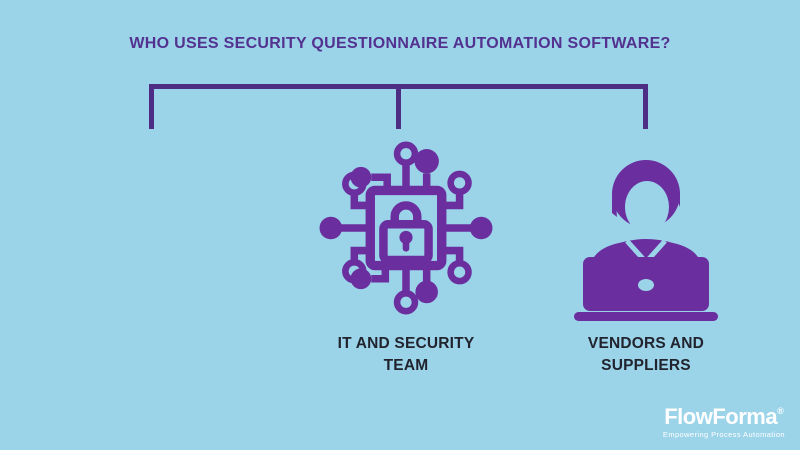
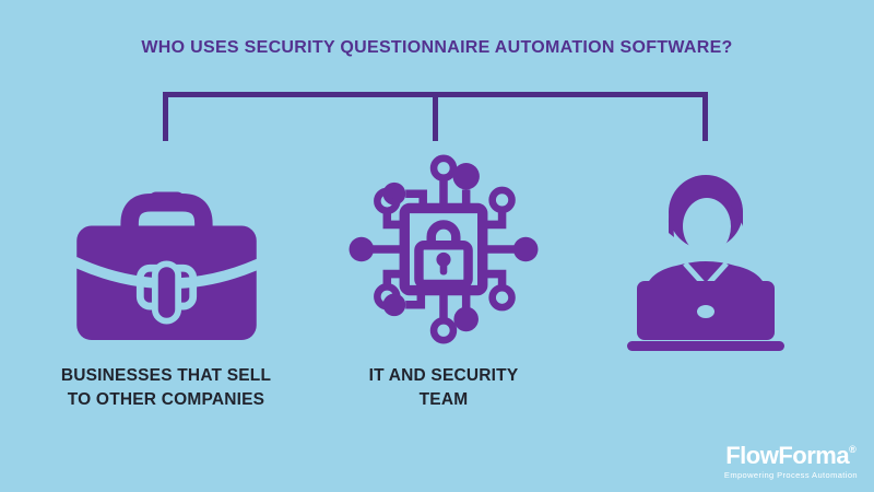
  WHO USES SECURITY QUESTIONNAIRE AUTOMATION SOFTWARE?
+ BUSINESSES THAT SELL
+ TO OTHER COMPANIES
  IT AND SECURITY
  TEAM
- VENDORS AND
- SUPPLIERS
  FlowForma®
  Empowering Process Automation
